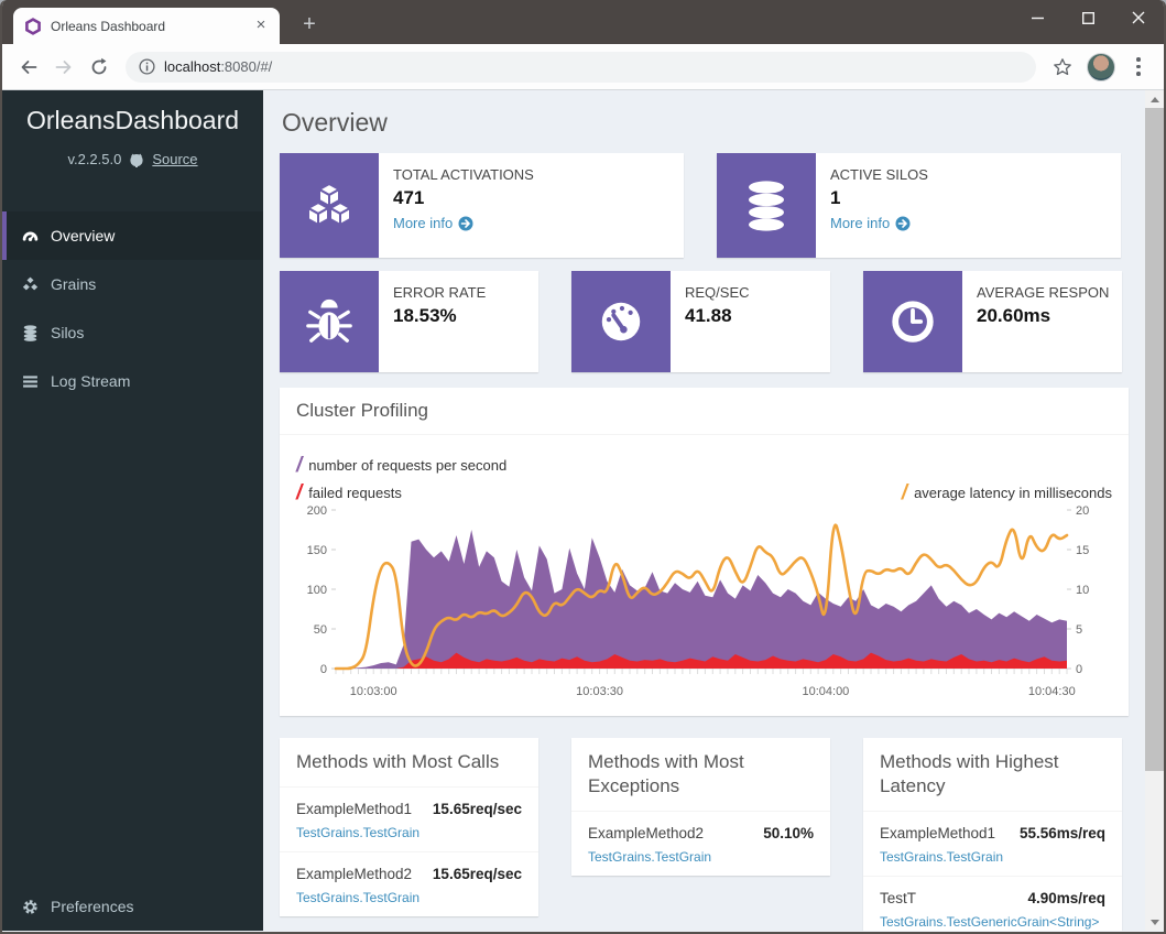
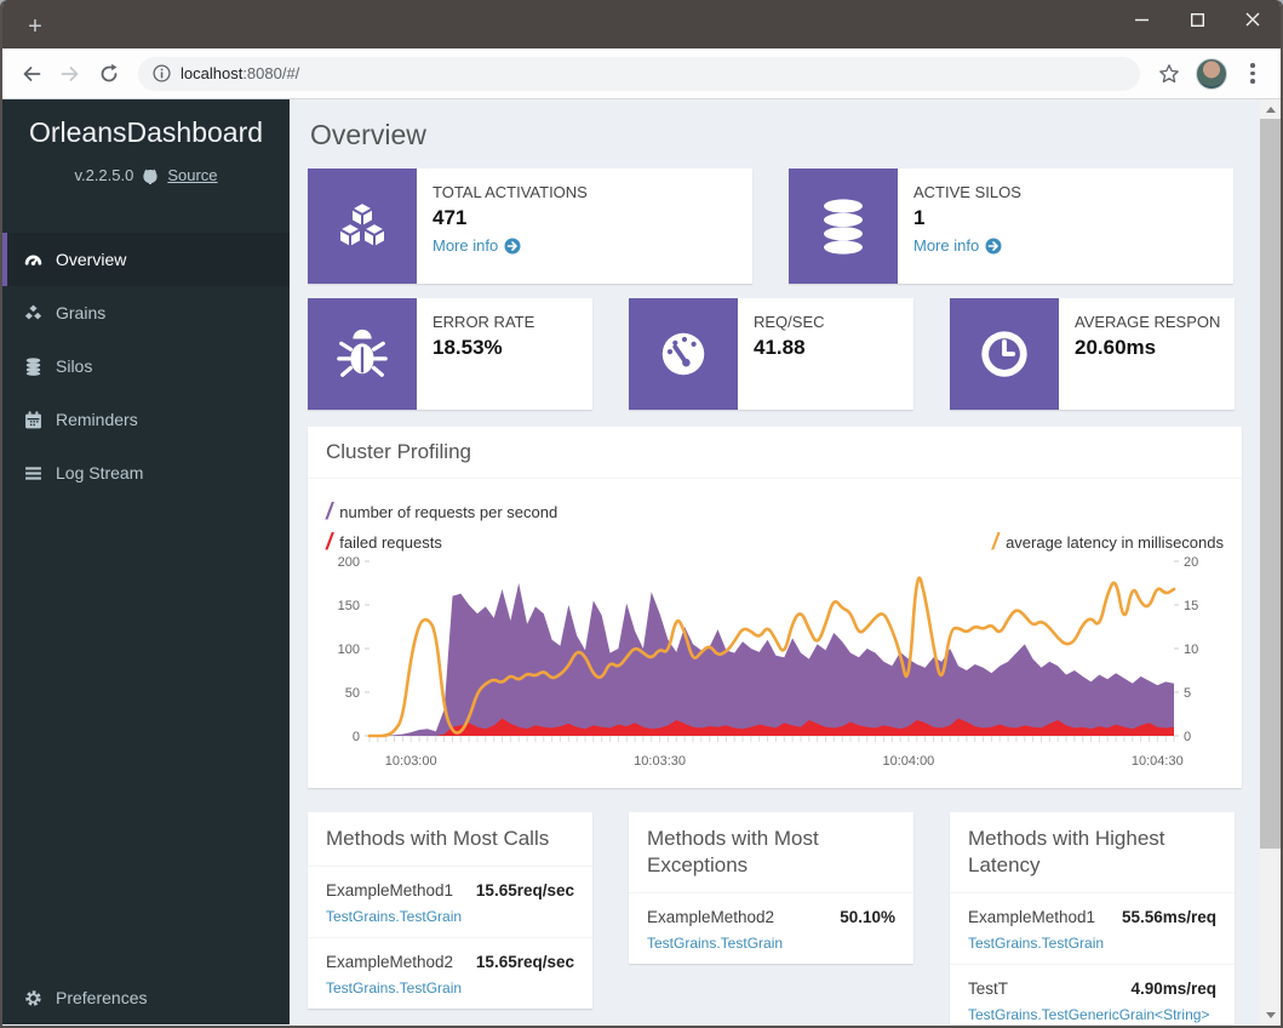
- Orleans Dashboard
- ×
  +
  localhost:8080/#/
  OrleansDashboard
  v.2.2.5.0
  Source
  Overview
  Grains
  Silos
+ Reminders
  Log Stream
  Preferences
  Overview
  TOTAL ACTIVATIONS
  471
  More info
  ACTIVE SILOS
  1
  More info
  ERROR RATE
  18.53%
  REQ/SEC
  41.88
  AVERAGE RESPON
  20.60ms
  Cluster Profiling
  /
  number of requests per second
  /
  failed requests
  /
  average latency in milliseconds
  0
  50
  100
  150
  200
  0
  5
  10
  15
  20
  10:03:00
  10:03:30
  10:04:00
  10:04:30
  Methods with Most Calls
  ExampleMethod1
  15.65req/sec
  TestGrains.TestGrain
  ExampleMethod2
  15.65req/sec
  TestGrains.TestGrain
  Methods with Most Exceptions
  ExampleMethod2
  50.10%
  TestGrains.TestGrain
  Methods with Highest Latency
  ExampleMethod1
  55.56ms/req
  TestGrains.TestGrain
  TestT
  4.90ms/req
  TestGrains.TestGenericGrain<String>
